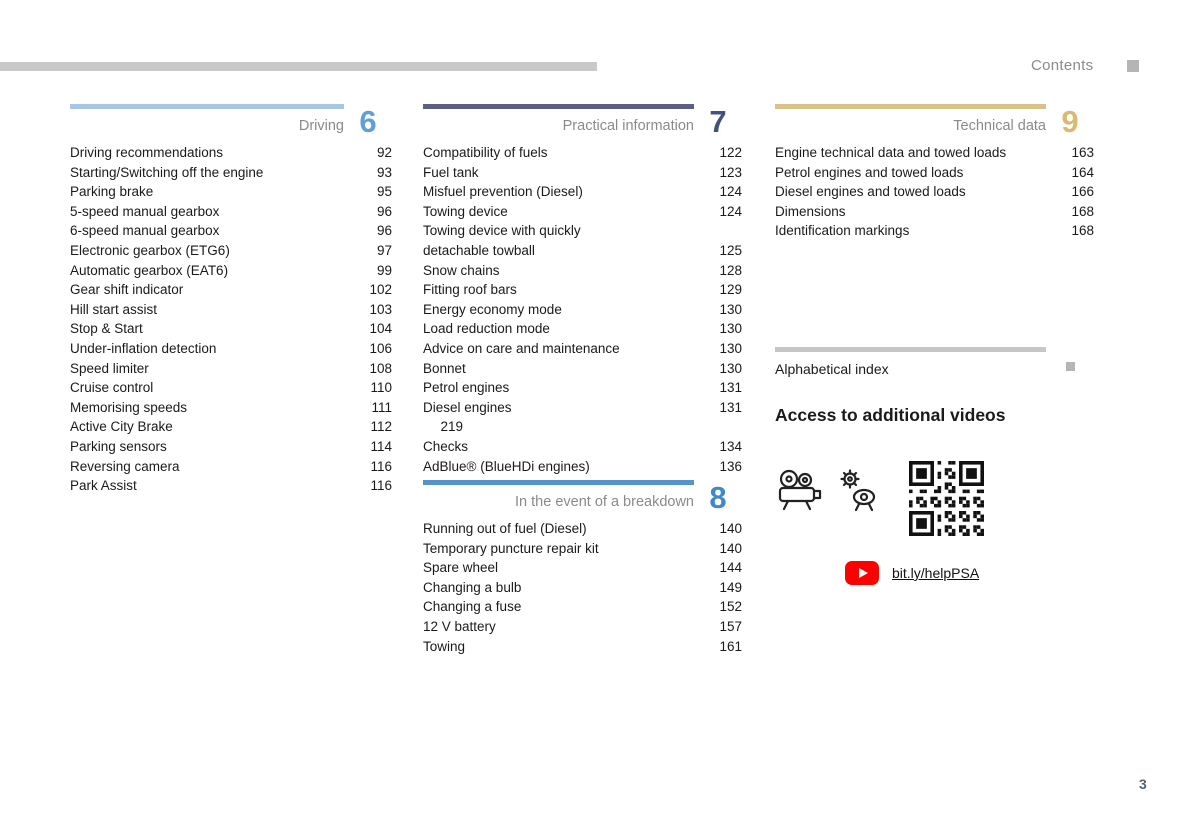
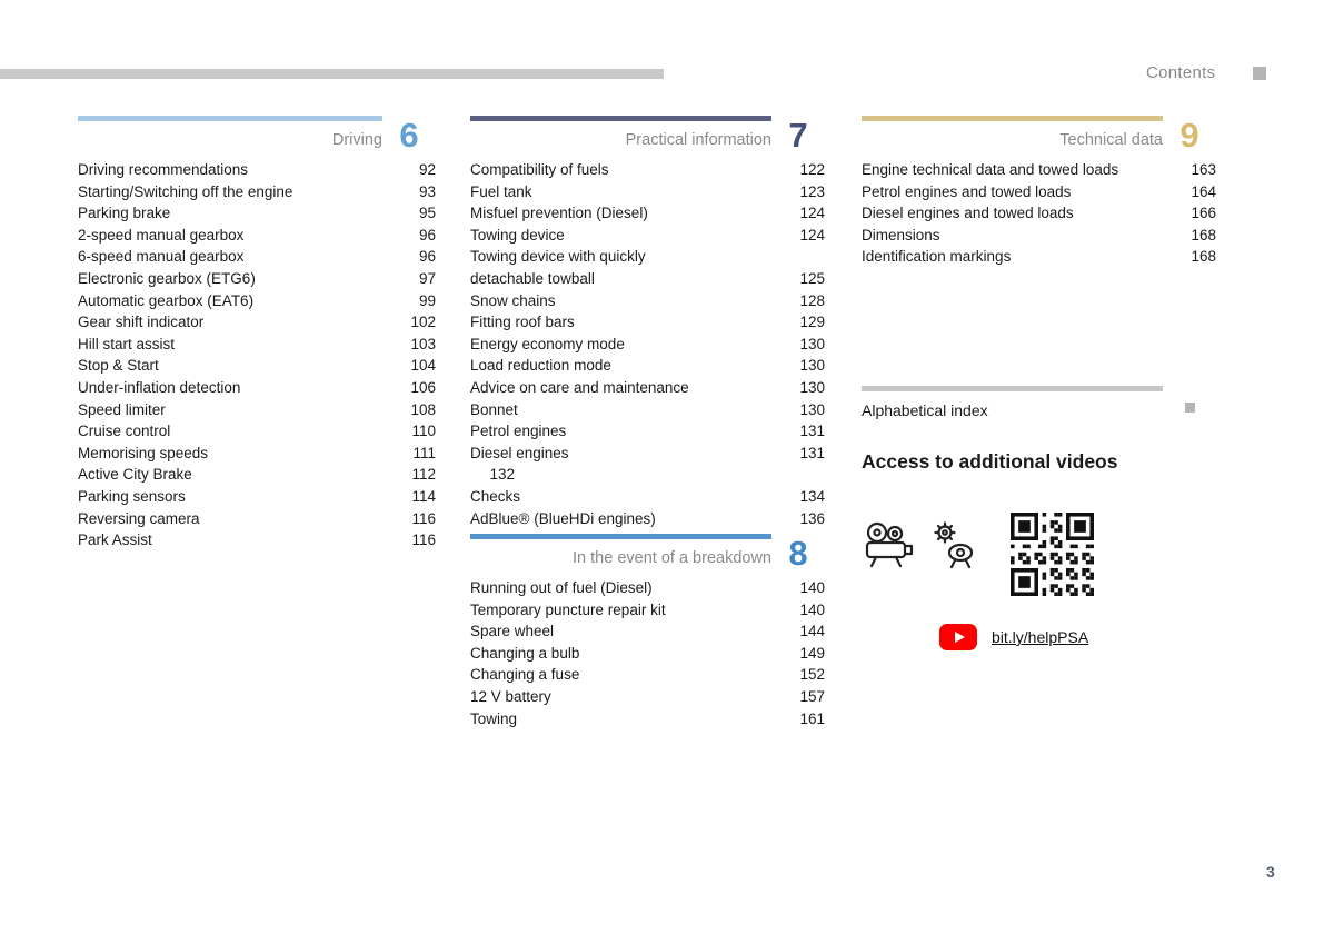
  Contents
  Driving
  6
  Driving recommendations
  92
  Starting/Switching off the engine
  93
  Parking brake
  95
- 5-speed manual gearbox
+ 2-speed manual gearbox
  96
  6-speed manual gearbox
  96
  Electronic gearbox (ETG6)
  97
  Automatic gearbox (EAT6)
  99
  Gear shift indicator
  102
  Hill start assist
  103
  Stop & Start
  104
  Under-inflation detection
  106
  Speed limiter
  108
  Cruise control
  110
  Memorising speeds
  111
  Active City Brake
  112
  Parking sensors
  114
  Reversing camera
  116
  Park Assist
  116
  Practical information
  7
  Compatibility of fuels
  122
  Fuel tank
  123
  Misfuel prevention (Diesel)
  124
  Towing device
  124
  Towing device with quickly
  detachable towball
  125
  Snow chains
  128
  Fitting roof bars
  129
  Energy economy mode
  130
  Load reduction mode
  130
  Advice on care and maintenance
  130
  Bonnet
  130
  Petrol engines
  131
  Diesel engines
  131
- 219
+ 132
  Checks
  134
  AdBlue® (BlueHDi engines)
  136
  In the event of a breakdown
  8
  Running out of fuel (Diesel)
  140
  Temporary puncture repair kit
  140
  Spare wheel
  144
  Changing a bulb
  149
  Changing a fuse
  152
  12 V battery
  157
  Towing
  161
  Technical data
  9
  Engine technical data and towed loads
  163
  Petrol engines and towed loads
  164
  Diesel engines and towed loads
  166
  Dimensions
  168
  Identification markings
  168
  Alphabetical index
  Access to additional videos
  bit.ly/helpPSA
  3
